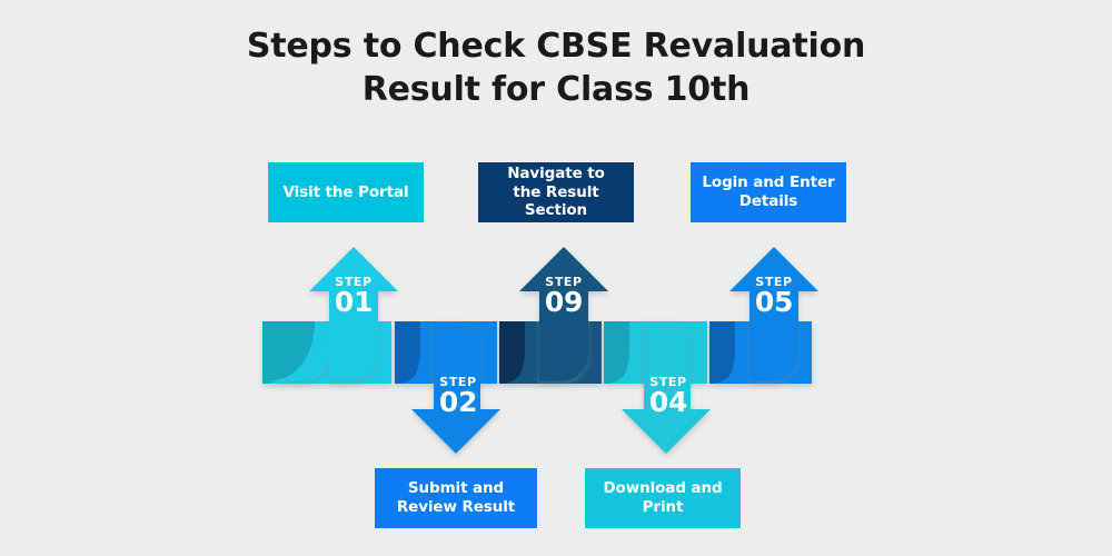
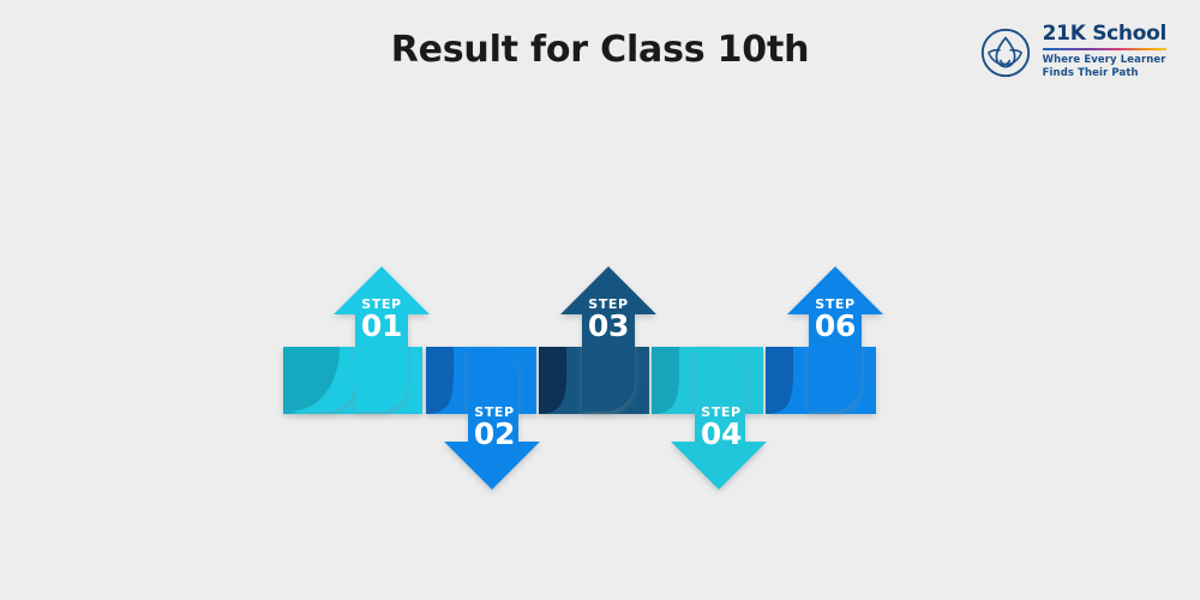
- Steps to Check CBSE Revaluation
  Result for Class 10th
+ 21K School
+ Where Every Learner
+ Finds Their Path
  STEP
  01
  STEP
  02
  STEP
- 09
+ 03
  STEP
  04
  STEP
- 05
+ 06
- Visit the Portal
- Submit and
- Review Result
- Navigate to
- the Result Section
- Download and
- Print
- Login and Enter
- Details
